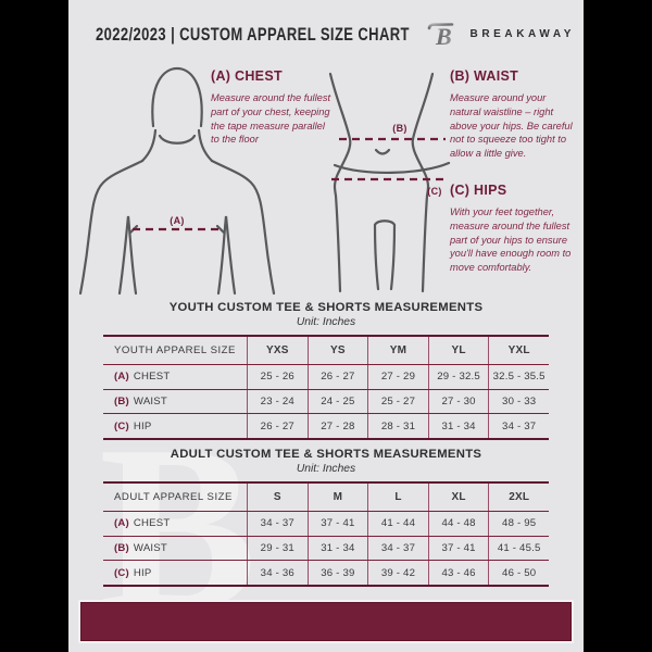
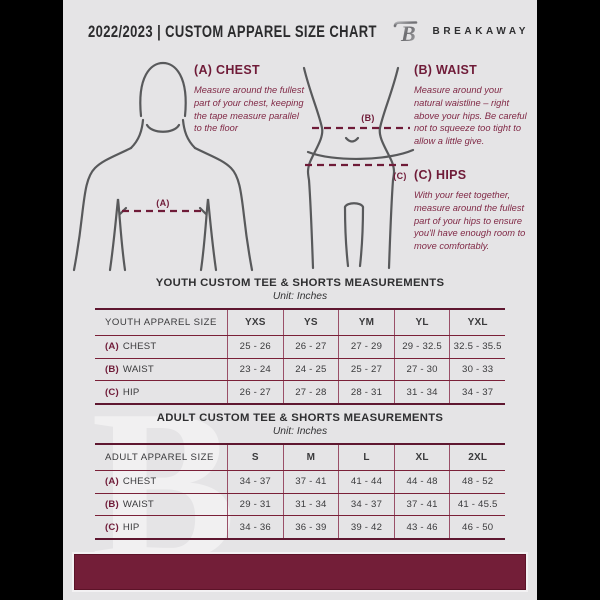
  B
  2022/2023 | CUSTOM APPAREL SIZE CHART
  B
  BREAKAWAY
  (A)
  (B)
  (C)
  (A) CHEST
  Measure around the fullest part of your chest, keeping the tape measure parallel to the floor
  (B) WAIST
  Measure around your natural waistline – right above your hips. Be careful not to squeeze too tight to allow a little give.
  (C) HIPS
  With your feet together, measure around the fullest part of your hips to ensure you'll have enough room to move comfortably.
  YOUTH CUSTOM TEE & SHORTS MEASUREMENTS
  Unit: Inches
  YOUTH APPAREL SIZE
  YXS
  YS
  YM
  YL
  YXL
  (A)
  CHEST
  25 - 26
  26 - 27
  27 - 29
  29 - 32.5
  32.5 - 35.5
  (B)
  WAIST
  23 - 24
  24 - 25
  25 - 27
  27 - 30
  30 - 33
  (C)
  HIP
  26 - 27
  27 - 28
  28 - 31
  31 - 34
  34 - 37
  ADULT CUSTOM TEE & SHORTS MEASUREMENTS
  Unit: Inches
  ADULT APPAREL SIZE
  S
  M
  L
  XL
  2XL
  (A)
  CHEST
  34 - 37
  37 - 41
  41 - 44
  44 - 48
- 48 - 95
+ 48 - 52
  (B)
  WAIST
  29 - 31
  31 - 34
  34 - 37
  37 - 41
  41 - 45.5
  (C)
  HIP
  34 - 36
  36 - 39
  39 - 42
  43 - 46
  46 - 50
